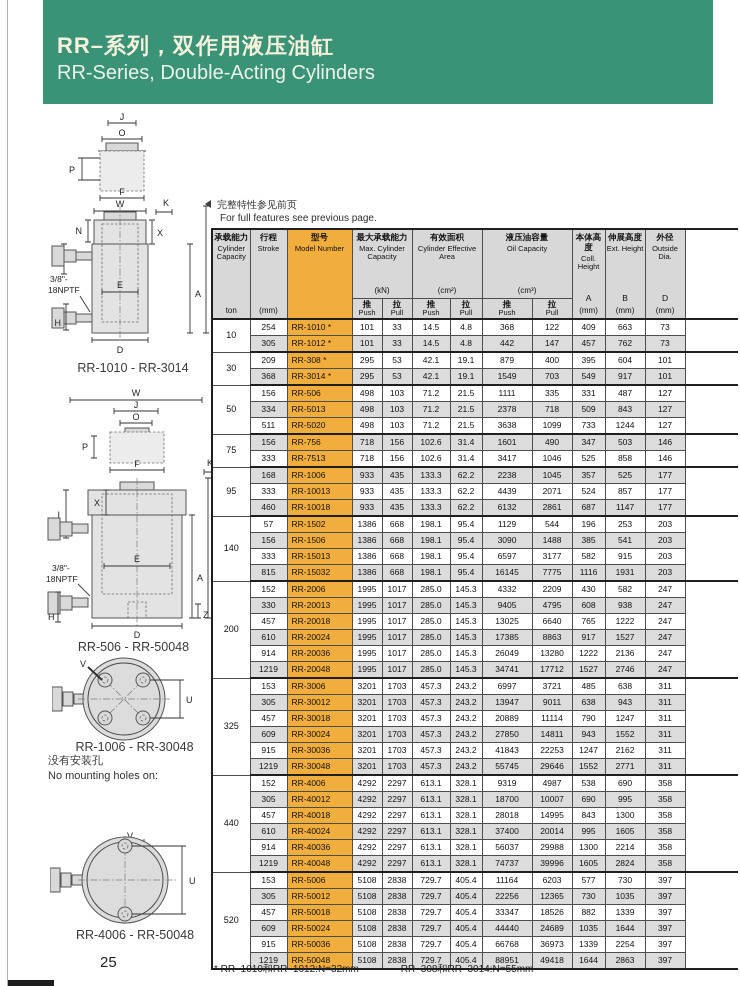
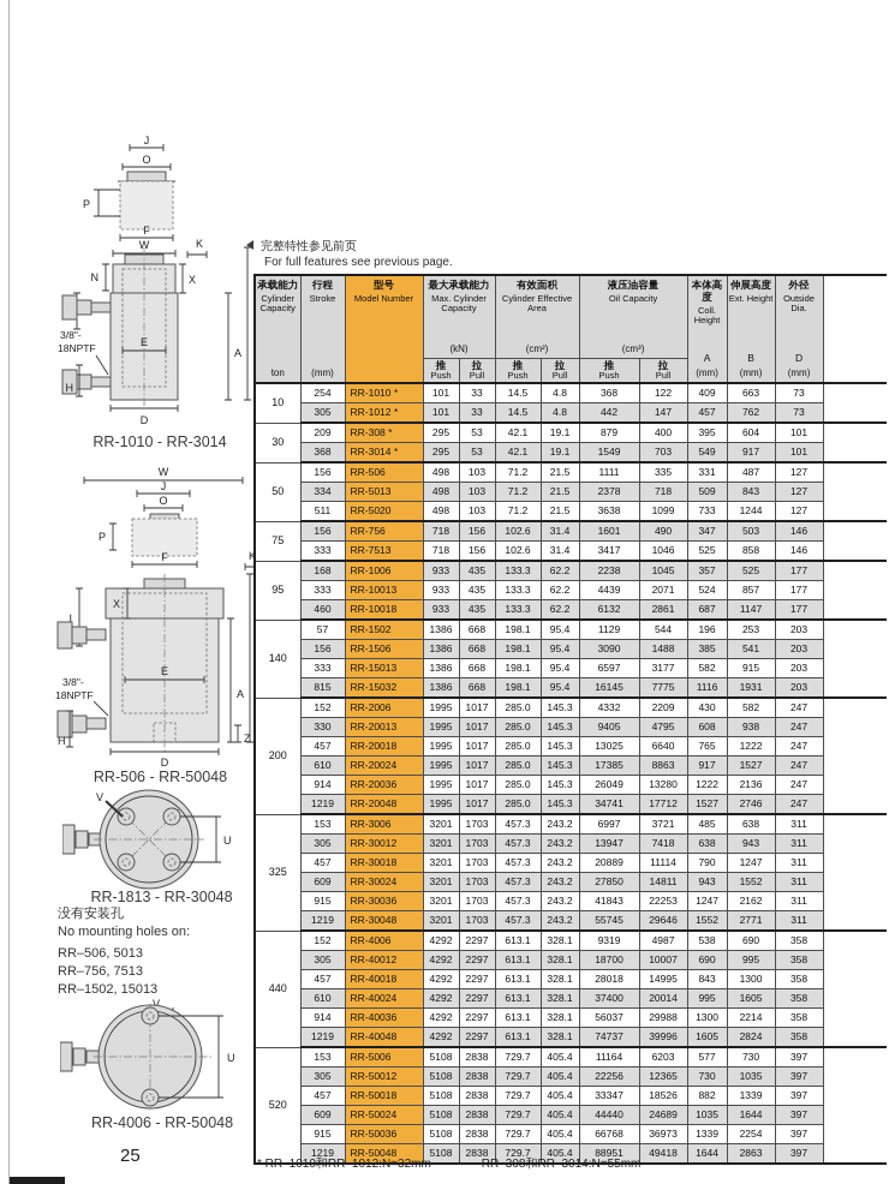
- RR–系列，双作用液压油缸
- RR-Series, Double-Acting Cylinders
  J
  O
  P
  F
  W
  K
  N
  X
  A
  E
  3/8"-
  18NPTF
  H
  D
  RR-1010 - RR-3014
  W
  J
  O
  P
  F
  K
  X
  I
  3/8"-
  18NPTF
  H
  A
  E
  Z
  D
  RR-506 - RR-50048
  V
  U
- RR-1006 - RR-30048
+ RR-1813 - RR-30048
  没有安装孔
  No mounting holes on:
+ RR–506, 5013
+ RR–756, 7513
+ RR–1502, 15013
  V
  U
  RR-4006 - RR-50048
  25
  完整特性参见前页
  For full features see previous page.
  承载能力 Cylinder Capacity ton	行程 Stroke (mm)	型号 Model Number	最大承载能力 Max. Cylinder Capacity (kN)	有效面积 Cylinder Effective Area (cm²)	液压油容量 Oil Capacity (cm³)	本体高度 Coll. Height A (mm)	伸展高度 Ext. Height B (mm)	外径 Outside Dia. D (mm)
  推Push	拉Pull	推Push	拉Pull	推Push	拉Pull
  10	254	RR-1010 *	101	33	14.5	4.8	368	122	409	663	73
  305	RR-1012 *	101	33	14.5	4.8	442	147	457	762	73
  30	209	RR-308 *	295	53	42.1	19.1	879	400	395	604	101
  368	RR-3014 *	295	53	42.1	19.1	1549	703	549	917	101
  50	156	RR-506	498	103	71.2	21.5	1111	335	331	487	127
  334	RR-5013	498	103	71.2	21.5	2378	718	509	843	127
  511	RR-5020	498	103	71.2	21.5	3638	1099	733	1244	127
  75	156	RR-756	718	156	102.6	31.4	1601	490	347	503	146
  333	RR-7513	718	156	102.6	31.4	3417	1046	525	858	146
  95	168	RR-1006	933	435	133.3	62.2	2238	1045	357	525	177
  333	RR-10013	933	435	133.3	62.2	4439	2071	524	857	177
  460	RR-10018	933	435	133.3	62.2	6132	2861	687	1147	177
  140	57	RR-1502	1386	668	198.1	95.4	1129	544	196	253	203
  156	RR-1506	1386	668	198.1	95.4	3090	1488	385	541	203
  333	RR-15013	1386	668	198.1	95.4	6597	3177	582	915	203
  815	RR-15032	1386	668	198.1	95.4	16145	7775	1116	1931	203
  200	152	RR-2006	1995	1017	285.0	145.3	4332	2209	430	582	247
  330	RR-20013	1995	1017	285.0	145.3	9405	4795	608	938	247
  457	RR-20018	1995	1017	285.0	145.3	13025	6640	765	1222	247
  610	RR-20024	1995	1017	285.0	145.3	17385	8863	917	1527	247
  914	RR-20036	1995	1017	285.0	145.3	26049	13280	1222	2136	247
  1219	RR-20048	1995	1017	285.0	145.3	34741	17712	1527	2746	247
  325	153	RR-3006	3201	1703	457.3	243.2	6997	3721	485	638	311
- 305	RR-30012	3201	1703	457.3	243.2	13947	9011	638	943	311
+ 305	RR-30012	3201	1703	457.3	243.2	13947	7418	638	943	311
  457	RR-30018	3201	1703	457.3	243.2	20889	11114	790	1247	311
  609	RR-30024	3201	1703	457.3	243.2	27850	14811	943	1552	311
  915	RR-30036	3201	1703	457.3	243.2	41843	22253	1247	2162	311
  1219	RR-30048	3201	1703	457.3	243.2	55745	29646	1552	2771	311
  440	152	RR-4006	4292	2297	613.1	328.1	9319	4987	538	690	358
  305	RR-40012	4292	2297	613.1	328.1	18700	10007	690	995	358
  457	RR-40018	4292	2297	613.1	328.1	28018	14995	843	1300	358
  610	RR-40024	4292	2297	613.1	328.1	37400	20014	995	1605	358
  914	RR-40036	4292	2297	613.1	328.1	56037	29988	1300	2214	358
  1219	RR-40048	4292	2297	613.1	328.1	74737	39996	1605	2824	358
  520	153	RR-5006	5108	2838	729.7	405.4	11164	6203	577	730	397
  305	RR-50012	5108	2838	729.7	405.4	22256	12365	730	1035	397
  457	RR-50018	5108	2838	729.7	405.4	33347	18526	882	1339	397
  609	RR-50024	5108	2838	729.7	405.4	44440	24689	1035	1644	397
  915	RR-50036	5108	2838	729.7	405.4	66768	36973	1339	2254	397
  1219	RR-50048	5108	2838	729.7	405.4	88951	49418	1644	2863	397
  * RR–1010和RR–1012:N=32mm RR–308和RR–3014:N=55mm
